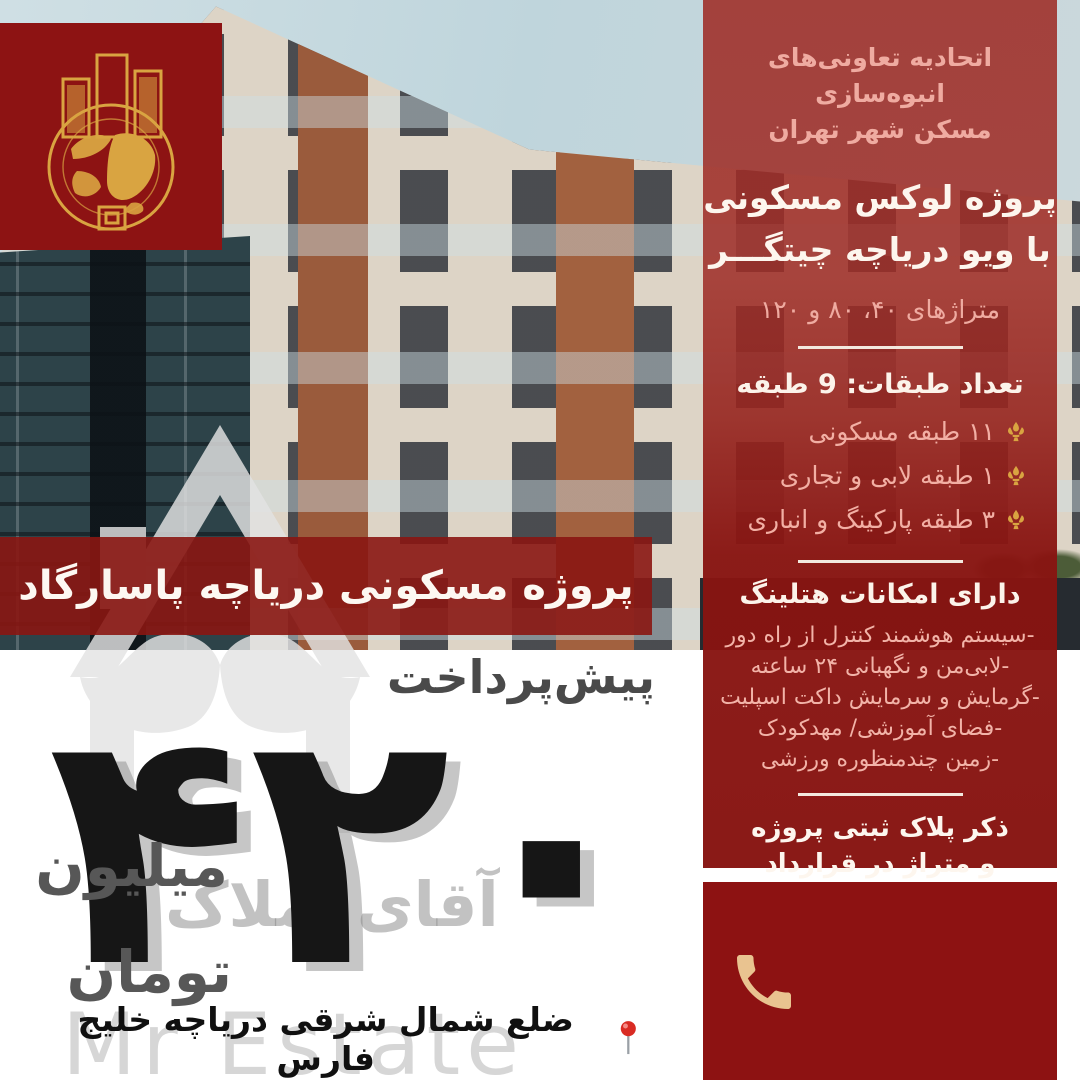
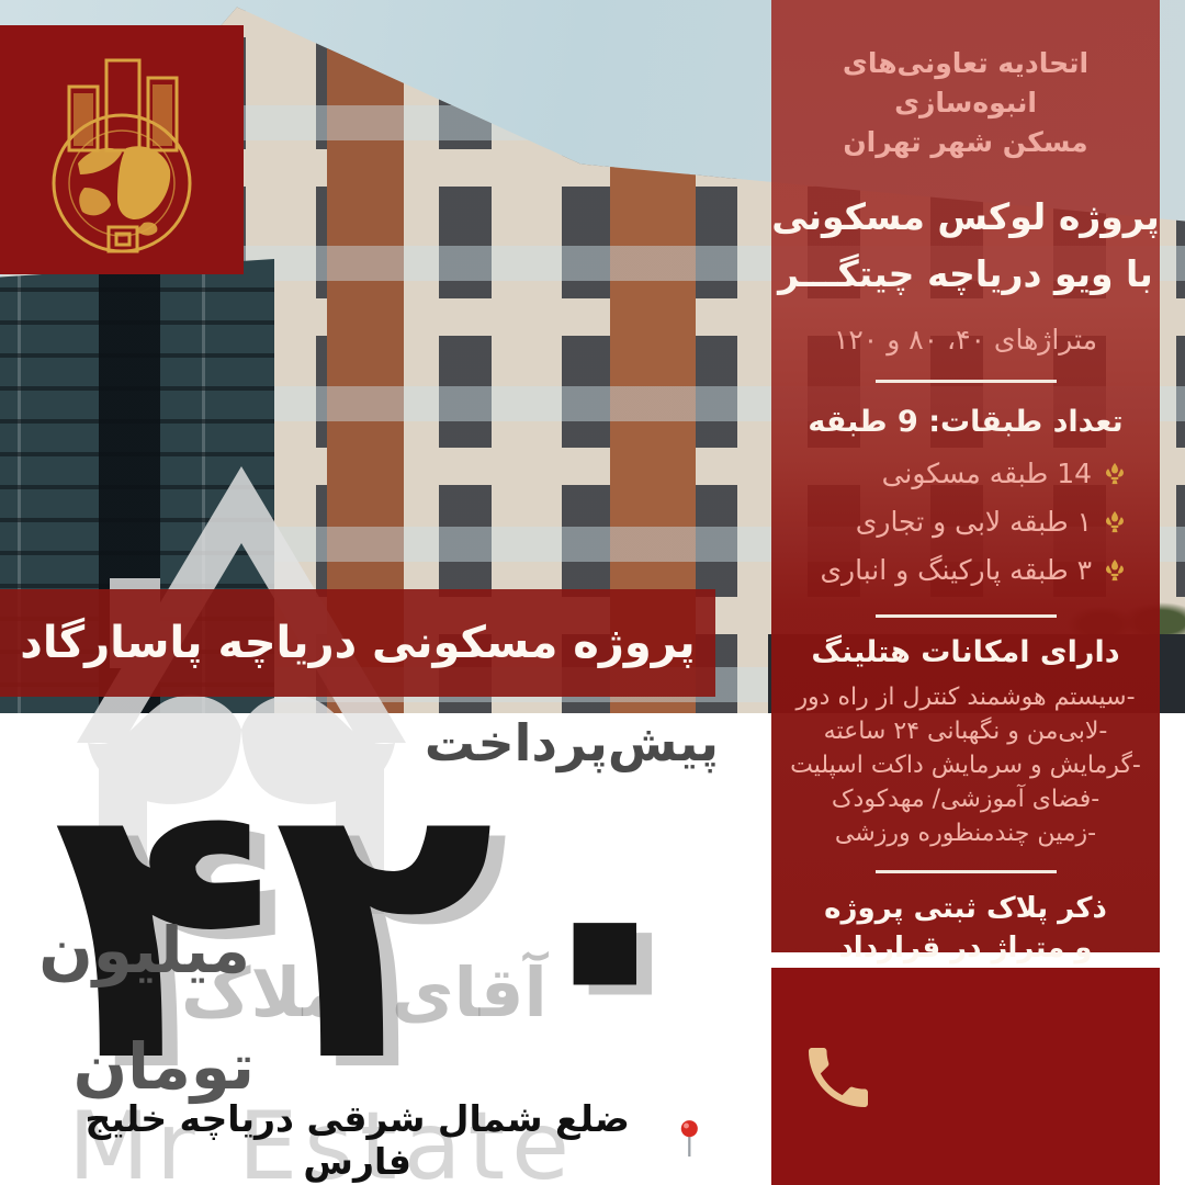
  آقایملاک
  Mr Estate
  پروژه مسکونی دریاچه پاسارگاد
  اتحادیه تعاونی‌های انبوه‌سازی
  مسکن شهر تهران
  پروژه لوکس مسکونی
  با ویو دریاچه چیتگـــر
  متراژهای ۴۰، ۸۰ و ۱۲۰
  تعداد طبقات: 9 طبقه
- ۱۱ طبقه مسکونی
+ 14 طبقه مسکونی
  ۱ طبقه لابی و تجاری
  ۳ طبقه پارکینگ و انباری
  دارای امکانات هتلینگ
  -سیستم هوشمند کنترل از راه دور
  -لابی‌من و نگهبانی ۲۴ ساعته
  -گرمایش و سرمایش داکت اسپلیت
  -فضای آموزشی/ مهدکودک
  -زمین چندمنظوره ورزشی
  ذکر پلاک ثبتی پروژه
  و متراژ در قرارداد
  پیشپرداخت
  ۴۲۰
  میلیون
  تومان
  ضلع شمال شرقی دریاچه خلیج فارس
